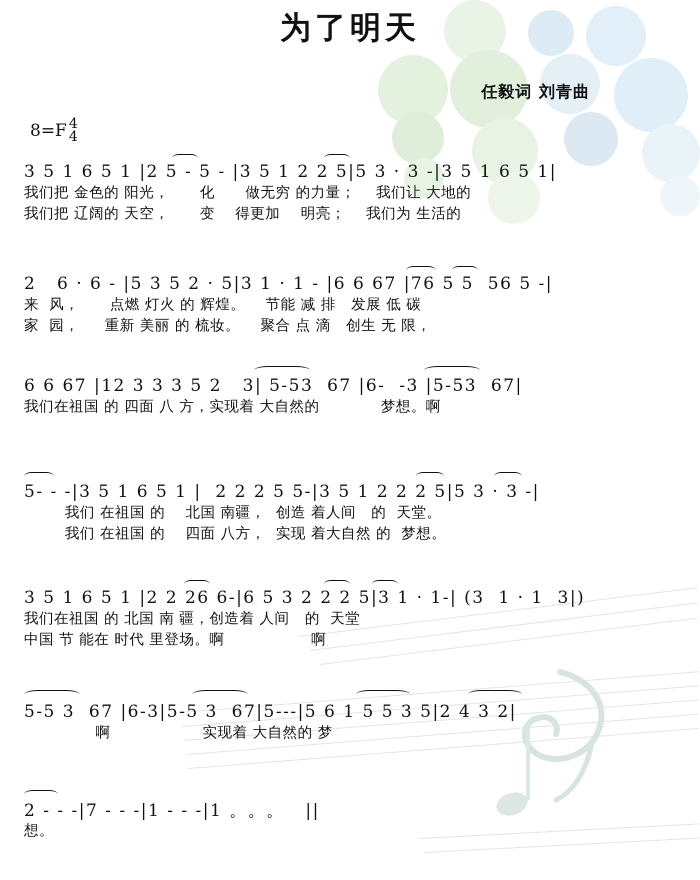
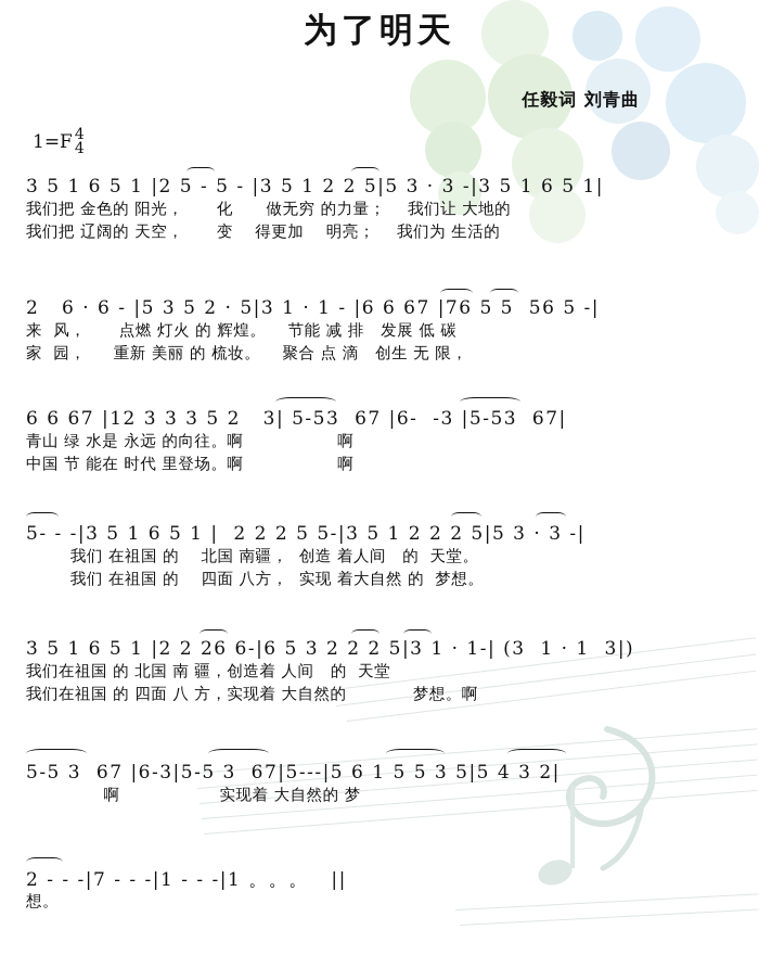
  为了明天
  任毅词 刘青曲
- 8=F
+ 1=F
  4
  4
  3 5 1 6 5 1 |2 5 - 5 - |3 5 1 2 2 5|5 3 · 3 -|3 5 1 6 5 1|
  我们把 金色的 阳光， 化 做无穷 的力量； 我们让 大地的
  我们把 辽阔的 天空， 变 得更加 明亮； 我们为 生活的
  2 6 · 6 - |5 3 5 2 · 5|3 1 · 1 - |6 6 67 |76 5 5 56 5 -|
  来 风， 点燃 灯火 的 辉煌。 节能 减 排 发展 低 碳
  家 园， 重新 美丽 的 梳妆。 聚合 点 滴 创生 无 限，
  6 6 67 |12 3 3 3 5 2 3| 5-53 67 |6- -3 |5-53 67|
+ 青山 绿 水是 永远 的向往。啊 啊
- 我们在祖国 的 四面 八 方，实现着 大自然的 梦想。啊
+ 中国 节 能在 时代 里登场。啊 啊
  5- - -|3 5 1 6 5 1 | 2 2 2 5 5-|3 5 1 2 2 2 5|5 3 · 3 -|
  我们 在祖国 的 北国 南疆， 创造 着人间 的 天堂。
  我们 在祖国 的 四面 八方， 实现 着大自然 的 梦想。
  3 5 1 6 5 1 |2 2 26 6-|6 5 3 2 2 2 5|3 1 · 1-| (3 1 · 1 3|)
  我们在祖国 的 北国 南 疆，创造着 人间 的 天堂
- 中国 节 能在 时代 里登场。啊 啊
+ 我们在祖国 的 四面 八 方，实现着 大自然的 梦想。啊
- 5-5 3 67 |6-3|5-5 3 67|5---|5 6 1 5 5 3 5|2 4 3 2|
+ 5-5 3 67 |6-3|5-5 3 67|5---|5 6 1 5 5 3 5|5 4 3 2|
  啊 实现着 大自然的 梦
  2 - - -|7 - - -|1 - - -|1 。。。 ||
  想。
